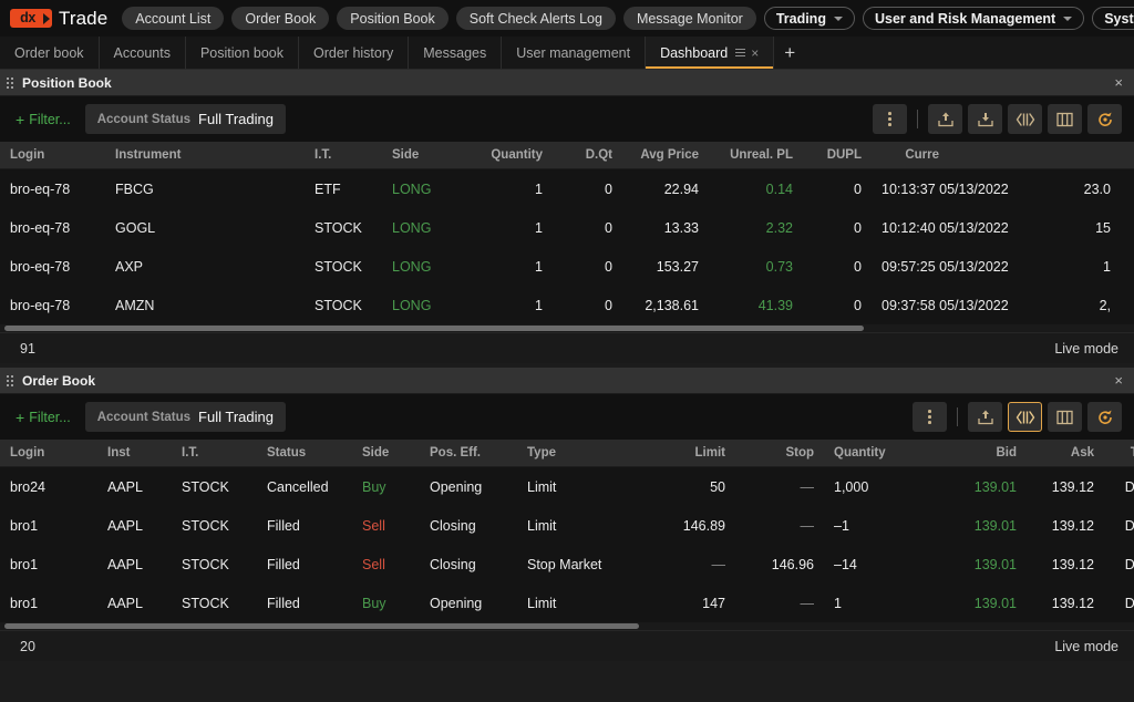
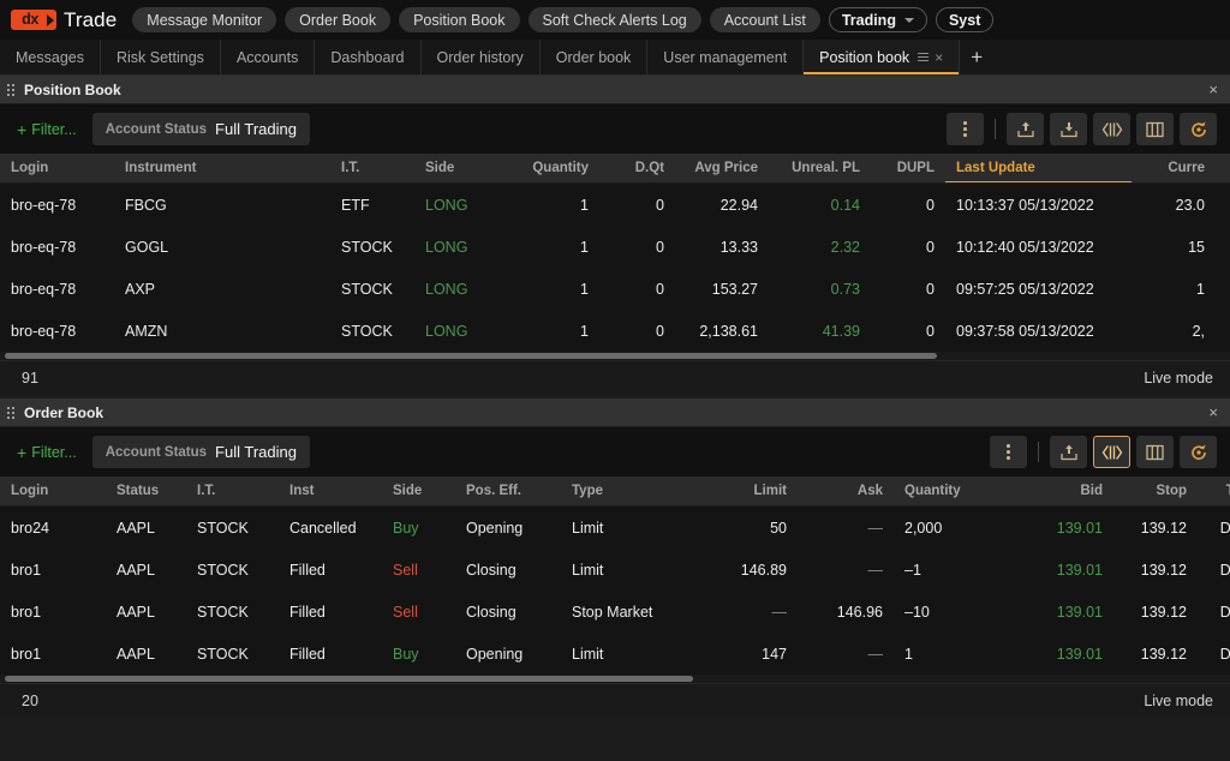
  dx
  Trade
- Account List
+ Message Monitor
  Order Book
  Position Book
  Soft Check Alerts Log
- Message Monitor
+ Account List
  Trading
- User and Risk Management
  Syst
- Order book
+ Messages
+ Risk Settings
  Accounts
- Position book
+ Dashboard
  Order history
- Messages
+ Order book
  User management
- Dashboard
+ Position book
  ×
  +
  Position Book
  ×
  +
  Filter...
  Account Status
  Full Trading
  Login
  Instrument
  I.T.
  Side
  Quantity
  D.Qt
  Avg Price
  Unreal. PL
  DUPL
+ Last Update
  Curre
  bro-eq-78
  FBCG
  ETF
  LONG
  1
  0
  22.94
  0.14
  0
  10:13:37 05/13/2022
  23.0
  bro-eq-78
  GOGL
  STOCK
  LONG
  1
  0
  13.33
  2.32
  0
  10:12:40 05/13/2022
  15
  bro-eq-78
  AXP
  STOCK
  LONG
  1
  0
  153.27
  0.73
  0
  09:57:25 05/13/2022
  1
  bro-eq-78
  AMZN
  STOCK
  LONG
  1
  0
  2,138.61
  41.39
  0
  09:37:58 05/13/2022
  2,
  91
  Live mode
  Order Book
  ×
  +
  Filter...
  Account Status
  Full Trading
  Login
- Inst
+ Status
  I.T.
- Status
+ Inst
  Side
  Pos. Eff.
  Type
  Limit
- Stop
+ Ask
  Quantity
  Bid
- Ask
+ Stop
  bro24
  AAPL
  STOCK
  Cancelled
  Buy
  Opening
  Limit
  50
  —
- 1,000
+ 2,000
  139.01
  139.12
  bro1
  AAPL
  STOCK
  Filled
  Sell
  Closing
  Limit
  146.89
  —
  –1
  139.01
  139.12
  bro1
  AAPL
  STOCK
  Filled
  Sell
  Closing
  Stop Market
  —
  146.96
- –14
+ –10
  139.01
  139.12
  bro1
  AAPL
  STOCK
  Filled
  Buy
  Opening
  Limit
  147
  —
  1
  139.01
  139.12
  20
  Live mode
